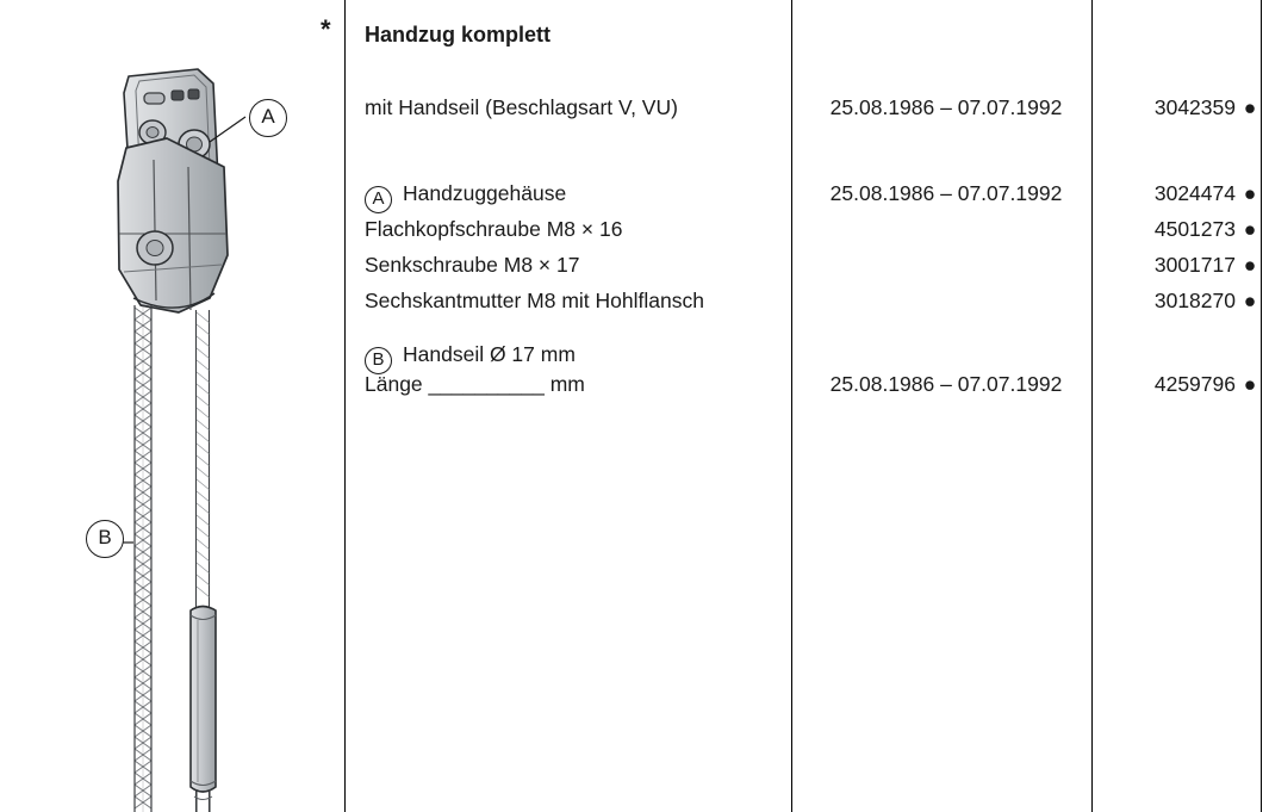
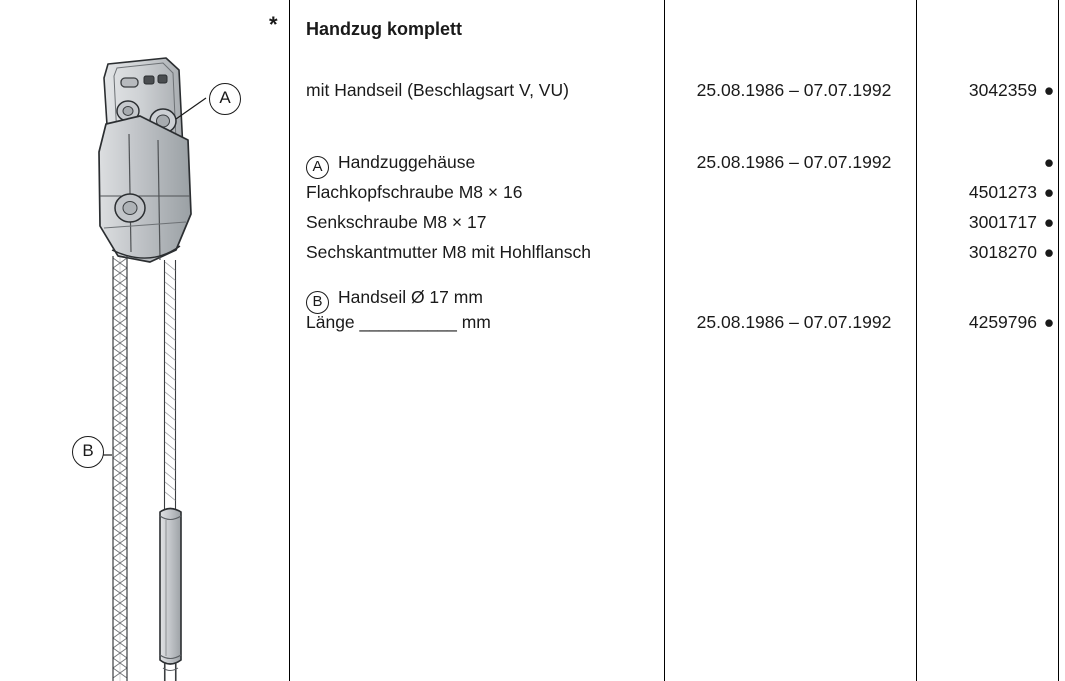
  A
  B
  *
  Handzug komplett
  mit Handseil (Beschlagsart V, VU)
  25.08.1986 – 07.07.1992
  3042359
  ●
  A Handzuggehäuse
  25.08.1986 – 07.07.1992
- 3024474
  ●
  Flachkopfschraube M8 × 16
  4501273
  ●
  Senkschraube M8 × 17
  3001717
  ●
  Sechskantmutter M8 mit Hohlflansch
  3018270
  ●
  B Handseil Ø 17 mm
  Länge __________ mm
  25.08.1986 – 07.07.1992
  4259796
  ●
